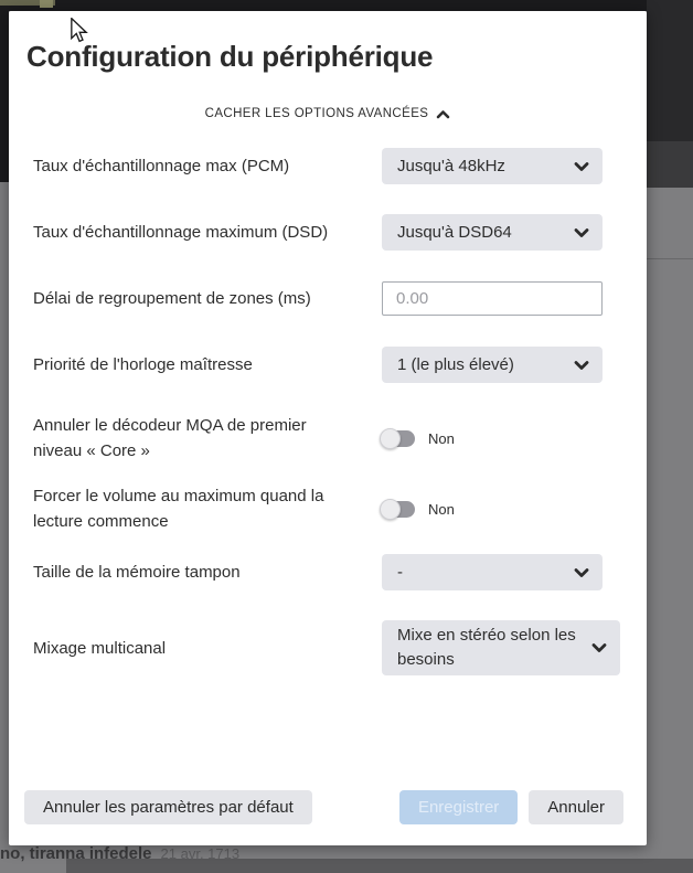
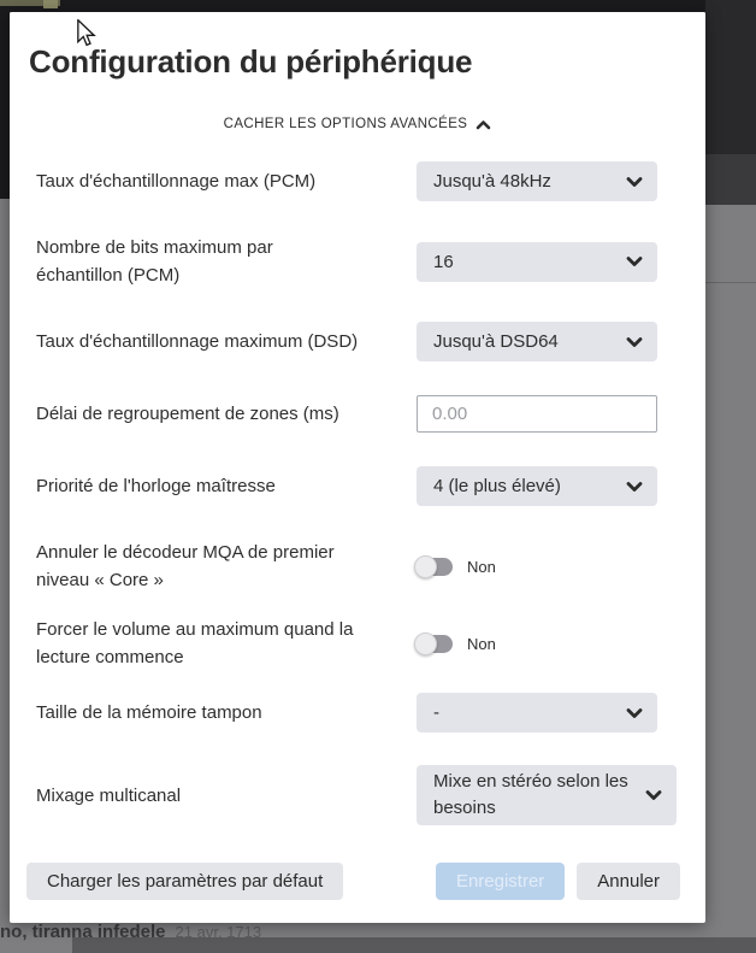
  no, tiranna infedele
  21 avr. 1713
  Configuration du périphérique
  CACHER LES OPTIONS AVANCÉES
  Taux d'échantillonnage max (PCM)
  Jusqu'à 48kHz
+ Nombre de bits maximum par échantillon (PCM)
+ 16
  Taux d'échantillonnage maximum (DSD)
  Jusqu'à DSD64
  Délai de regroupement de zones (ms)
  0.00
  Priorité de l'horloge maîtresse
- 1 (le plus élevé)
+ 4 (le plus élevé)
  Annuler le décodeur MQA de premier niveau « Core »
  Non
  Forcer le volume au maximum quand la lecture commence
  Non
  Taille de la mémoire tampon
  -
  Mixage multicanal
  Mixe en stéréo selon les besoins
- Annuler les paramètres par défaut
+ Charger les paramètres par défaut
  Enregistrer
  Annuler
